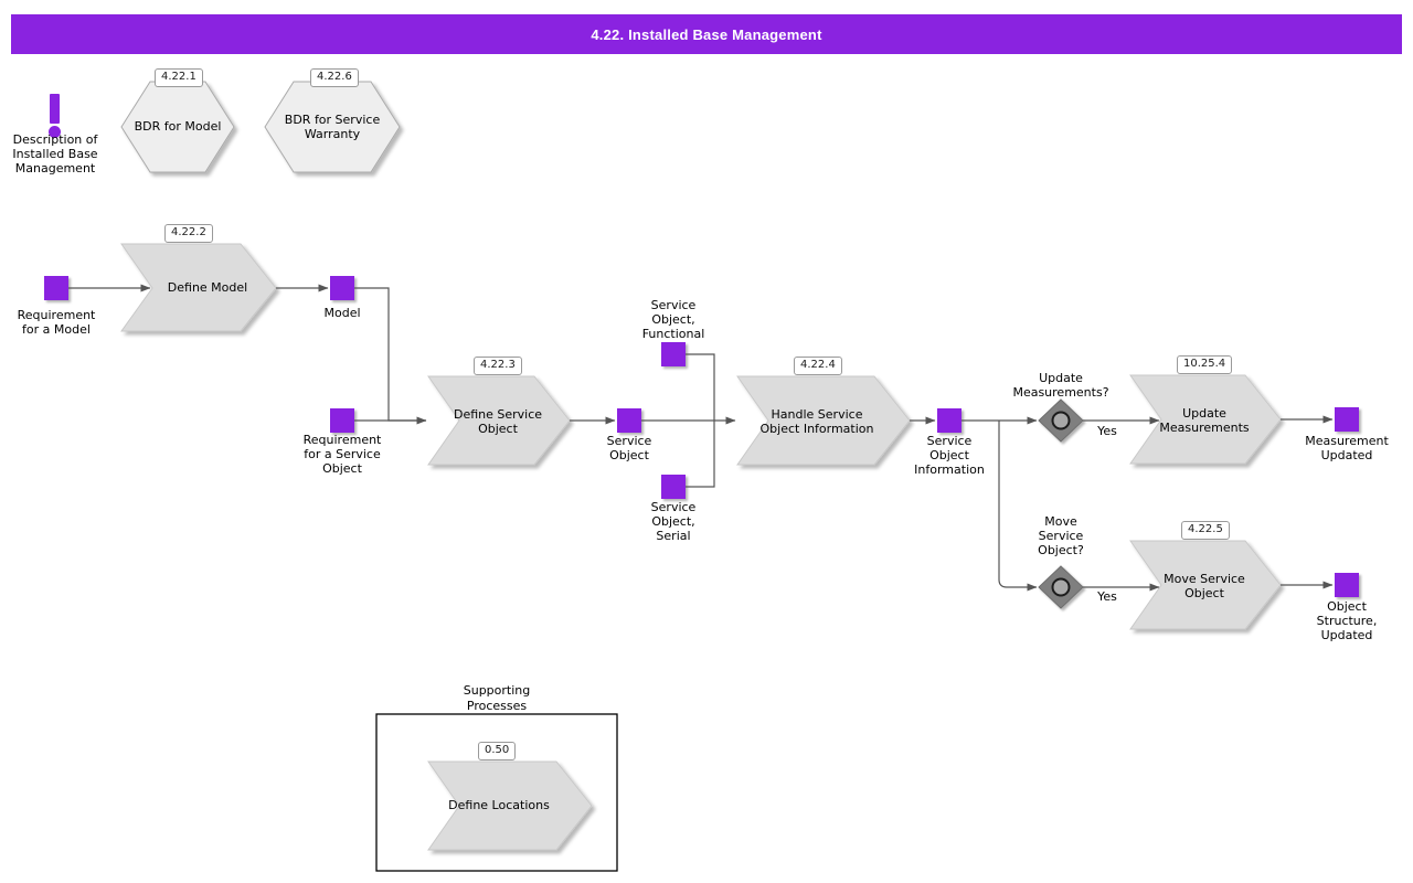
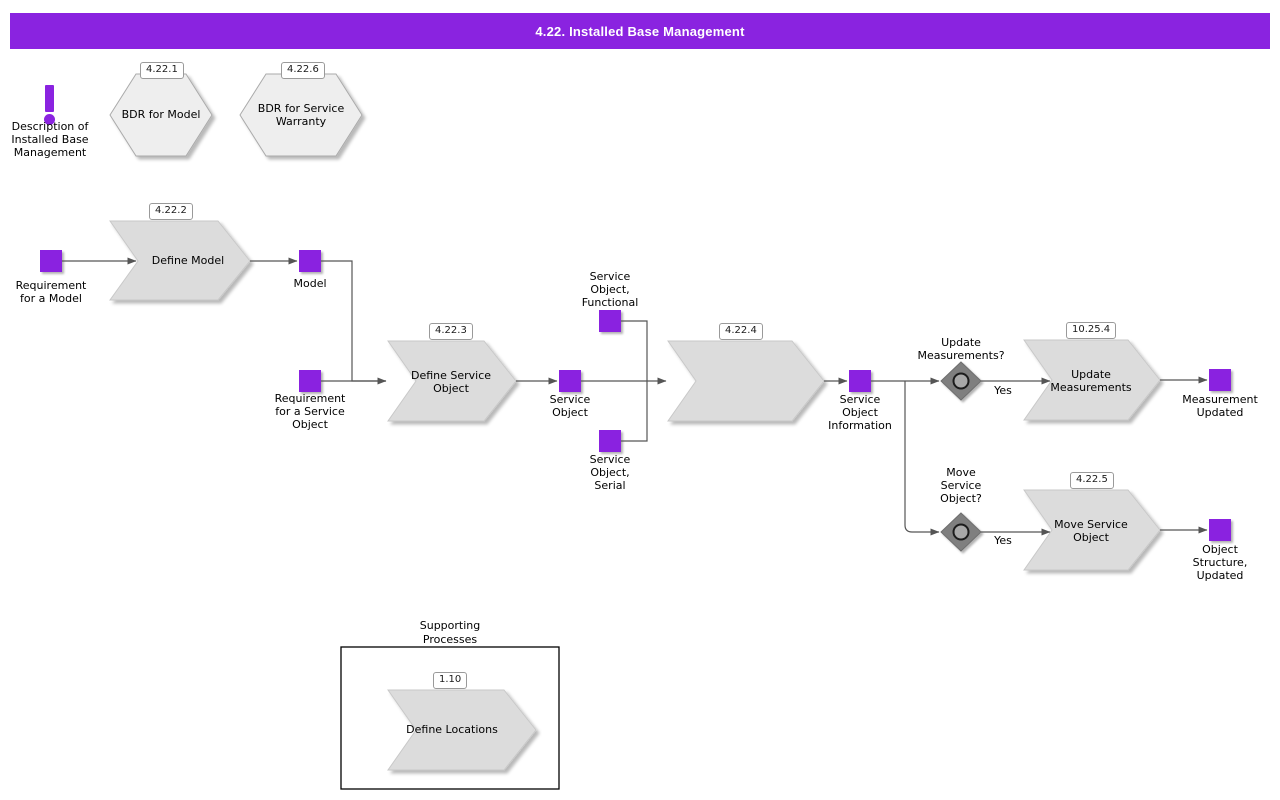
  4.22. Installed Base Management
  Description of
  Installed Base
  Management
  4.22.1
  4.22.6
  4.22.2
  4.22.3
  4.22.4
  10.25.4
  4.22.5
- 0.50
+ 1.10
  BDR for Model
  BDR for Service
  Warranty
  Define Model
  Define Service
  Object
- Handle Service
- Object Information
  Update
  Measurements
  Move Service
  Object
  Define Locations
  Requirement
  for a Model
  Model
  Requirement
  for a Service
  Object
  Service
  Object
  Service
  Object,
  Functional
  Service
  Object,
  Serial
  Service
  Object
  Information
  Measurement
  Updated
  Object
  Structure,
  Updated
  Update
  Measurements?
  Yes
  Move
  Service
  Object?
  Yes
  Supporting
  Processes
